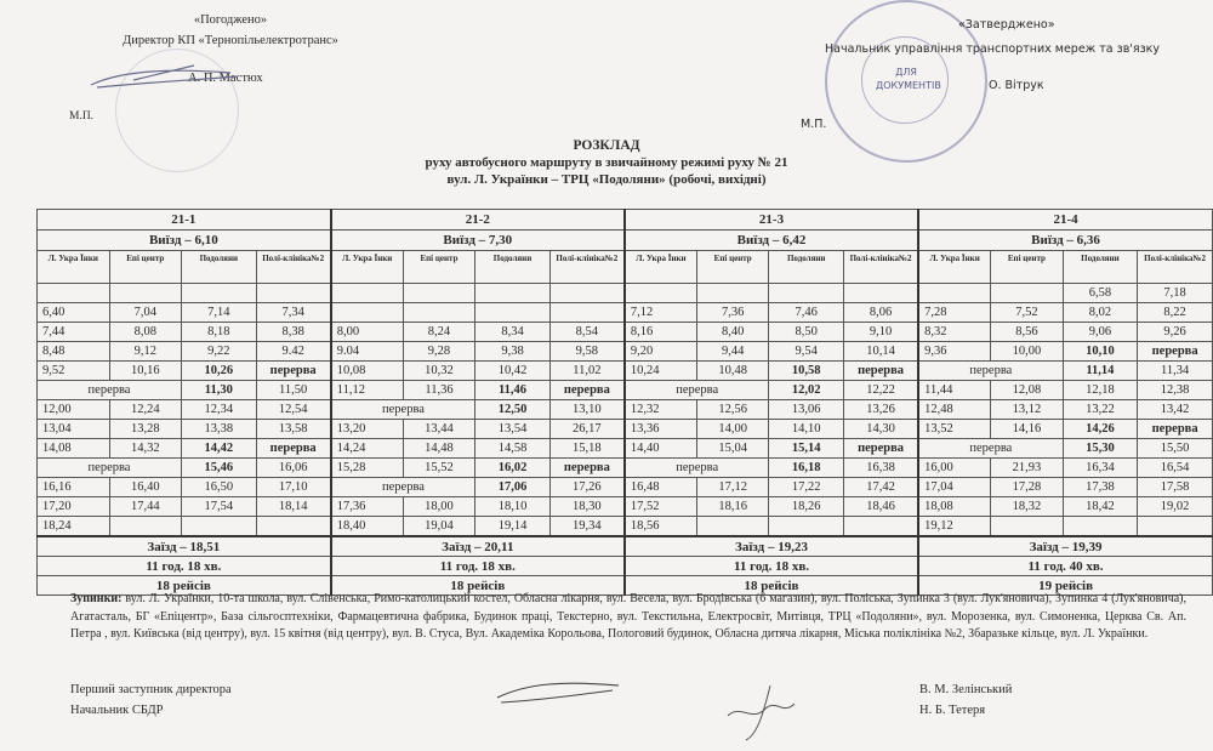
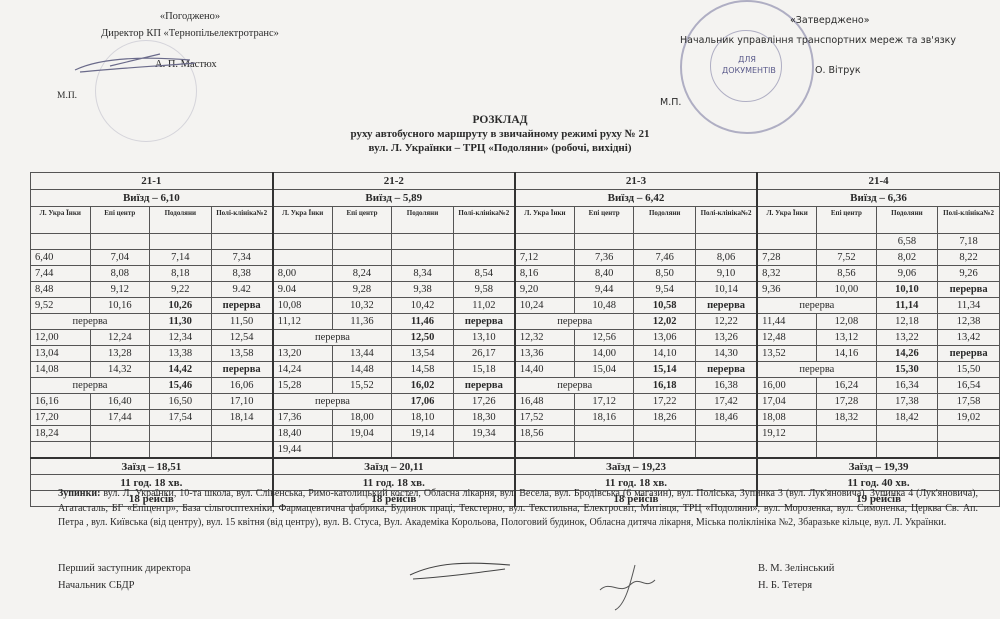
  «Погоджено»
  Директор КП «Тернопільелектротранс»
  А. Мастюх
  М.П.
  ДЛЯ ДОКУМЕНТІ
  «Затверджено»
  Начальник управління транспортних мереж та зв'язку
  О. Вітрук
  М.П.
  РОЗКЛАД
  руху автобусного маршруту в звичайному режимі руху № 21
  вул. Л. Українки – ТРЦ «Подоляни» (робочі, вихідні)
  21-1	21-2	21-3	21-4
- Виїзд – 6,10	Виїзд – 7,30	Виїзд – 6,42	Виїзд – 6,36
+ Виїзд – 6,10	Виїзд – 5,89	Виїзд – 6,42	Виїзд – 6,36
  Л. Укра Їнки	Епі центр	Подоляни	Полі-клініка№2	Л. Укра Їнки	Епі центр	Подоляни	Полі-клініка№2	Л. Укра Їнки	Епі центр	Подоляни	Полі-клініка№2	Л. Укра Їнки	Епі центр	Подоляни	Полі-клініка№2
  														6,58	7,18
  6,40	7,04	7,14	7,34					7,12	7,36	7,46	8,06	7,28	7,52	8,02	8,22
  7,44	8,08	8,18	8,38	8,00	8,24	8,34	8,54	8,16	8,40	8,50	9,10	8,32	8,56	9,06	9,26
  8,48	9,12	9,22	9.42	9.04	9,28	9,38	9,58	9,20	9,44	9,54	10,14	9,36	10,00	10,10	перерва
  9,52	10,16	10,26	перерва	10,08	10,32	10,42	11,02	10,24	10,48	10,58	перерва	перерва	11,14	11,34
  перерва	11,30	11,50	11,12	11,36	11,46	перерва	перерва	12,02	12,22	11,44	12,08	12,18	12,38
  12,00	12,24	12,34	12,54	перерва	12,50	13,10	12,32	12,56	13,06	13,26	12,48	13,12	13,22	13,42
  13,04	13,28	13,38	13,58	13,20	13,44	13,54	26,17	13,36	14,00	14,10	14,30	13,52	14,16	14,26	перерва
  14,08	14,32	14,42	перерва	14,24	14,48	14,58	15,18	14,40	15,04	15,14	перерва	перерва	15,30	15,50
- перерва	15,46	16,06	15,28	15,52	16,02	перерва	перерва	16,18	16,38	16,00	21,93	16,34	16,54
+ перерва	15,46	16,06	15,28	15,52	16,02	перерва	перерва	16,18	16,38	16,00	16,24	16,34	16,54
  16,16	16,40	16,50	17,10	перерва	17,06	17,26	16,48	17,12	17,22	17,42	17,04	17,28	17,38	17,58
  17,20	17,44	17,54	18,14	17,36	18,00	18,10	18,30	17,52	18,16	18,26	18,46	18,08	18,32	18,42	19,02
  18,24				18,40	19,04	19,14	19,34	18,56				19,12
+ 				19,44
  Заїзд – 18,51	Заїзд – 20,11	Заїзд – 19,23	Заїзд – 19,39
  11 год. 18 хв.	11 год. 18 хв.	11 год. 18 хв.	11 год. 40 хв.
  18 рейсів	18 рейсів	18 рейсів	19 рейсів
  Зупинки: вул. Л. Українки, 10-та школа, вул. Слівенська, Римо-католицький костел, Обласна лікарня, вул. Весела, вул. Бродівська (6 магазин), вул. Поліська, Зупинка 3 (вул. Лук'яновича), Зупинка 4 (Лук'яновича), Агатасталь, БГ «Епіцентр», База сільгосптехніки, Фармацевтична фабрика, Будинок праці, Текстерно, вул. Текстильна, Електросвіт, Митівця, ТРЦ «Подоляни», вул. Морозенка, вул. Симоненка, Церква Св. Ап. Петра , вул. Київська (від центру), вул. 15 квітня (від центру), вул. В. Стуса, Вул. Академіка Корольова, Пологовий будинок, Обласна дитяча лікарня, Міська поліклініка №2, Збаразьке кільце, вул. Л. Українки.
  Перший заступник директора
  Начальник СБДР
  В. М. Зелінський
  Н. Б. Тетеря
